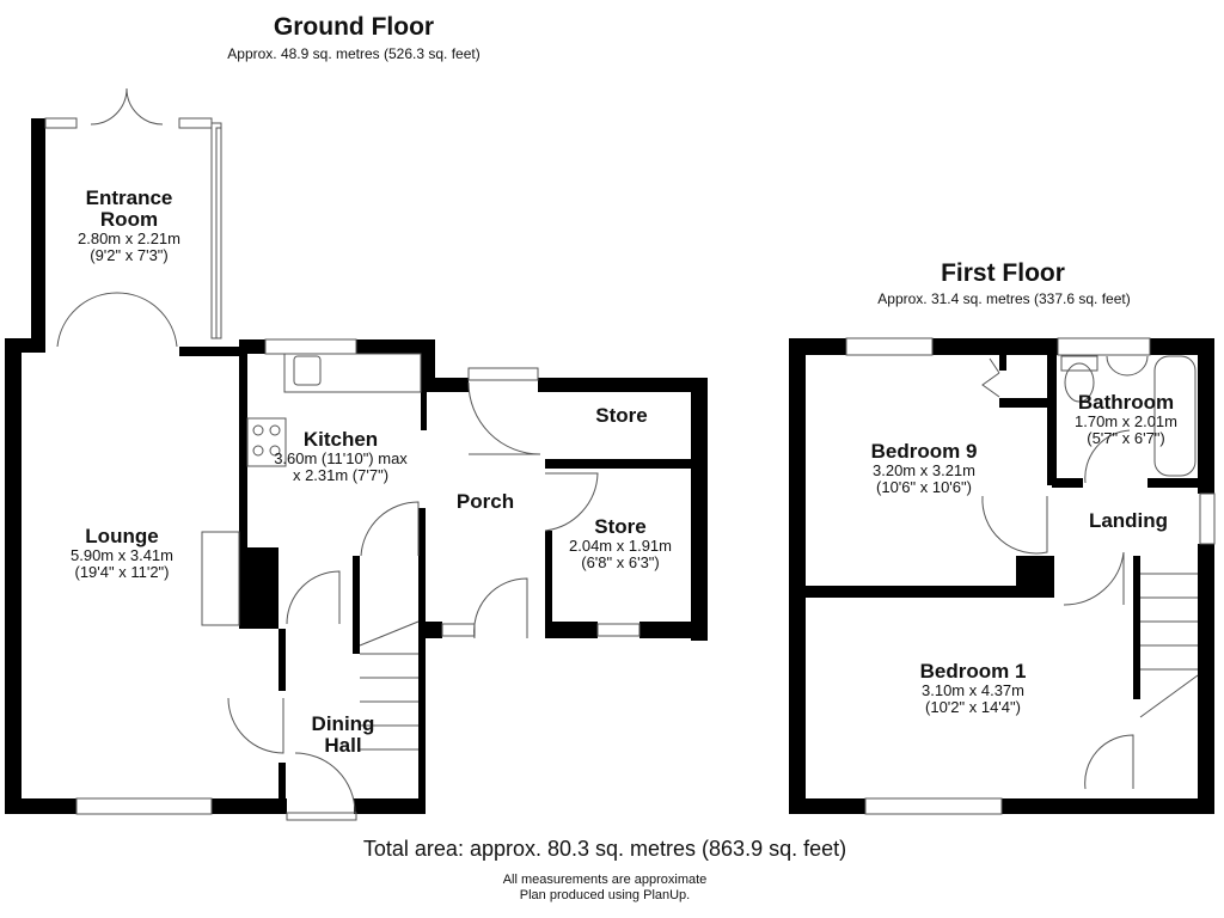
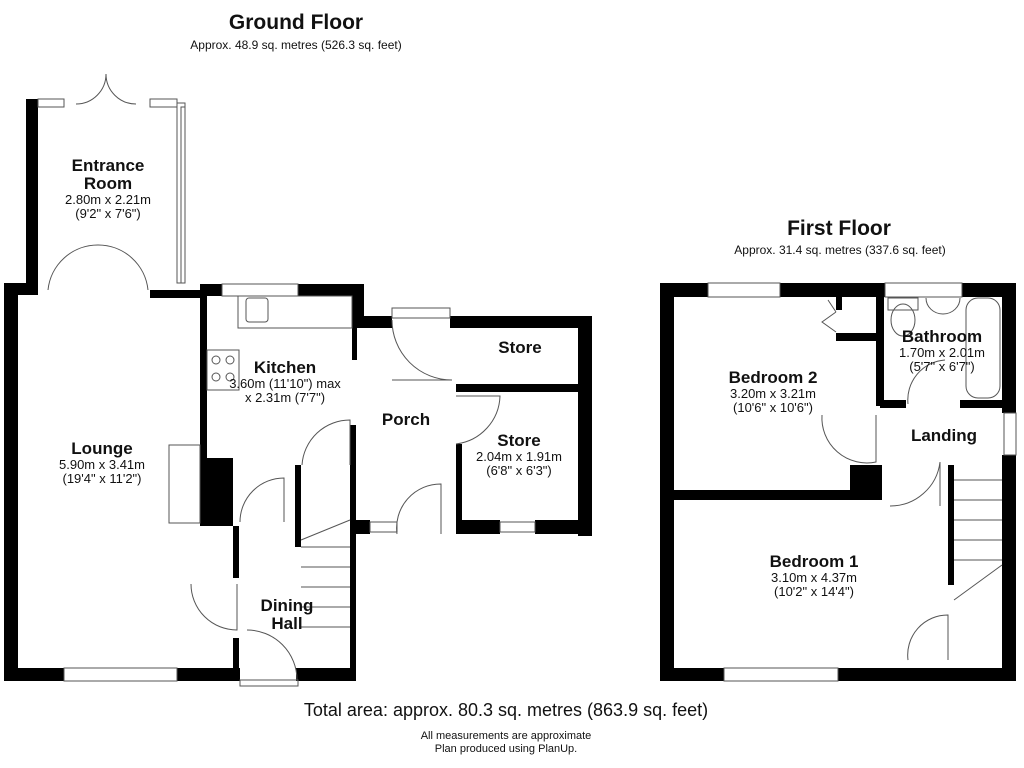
  Ground Floor
  Approx. 48.9 sq. metres (526.3 sq. feet)
  First Floor
  Approx. 31.4 sq. metres (337.6 sq. feet)
  Entrance
  Room
  2.80m x 2.21m
- (9'2" x 7'3")
+ (9'2" x 7'6")
  Kitchen
  3.60m (11'10") max
  x 2.31m (7'7")
  Lounge
  5.90m x 3.41m
  (19'4" x 11'2")
  Porch
  Store
  Store
  2.04m x 1.91m
  (6'8" x 6'3")
  Dining
  Hall
- Bedroom 9
+ Bedroom 2
  3.20m x 3.21m
  (10'6" x 10'6")
  Bathroom
  1.70m x 2.01m
  (5'7" x 6'7")
  Landing
  Bedroom 1
  3.10m x 4.37m
  (10'2" x 14'4")
  Total area: approx. 80.3 sq. metres (863.9 sq. feet)
  All measurements are approximate
  Plan produced using PlanUp.
